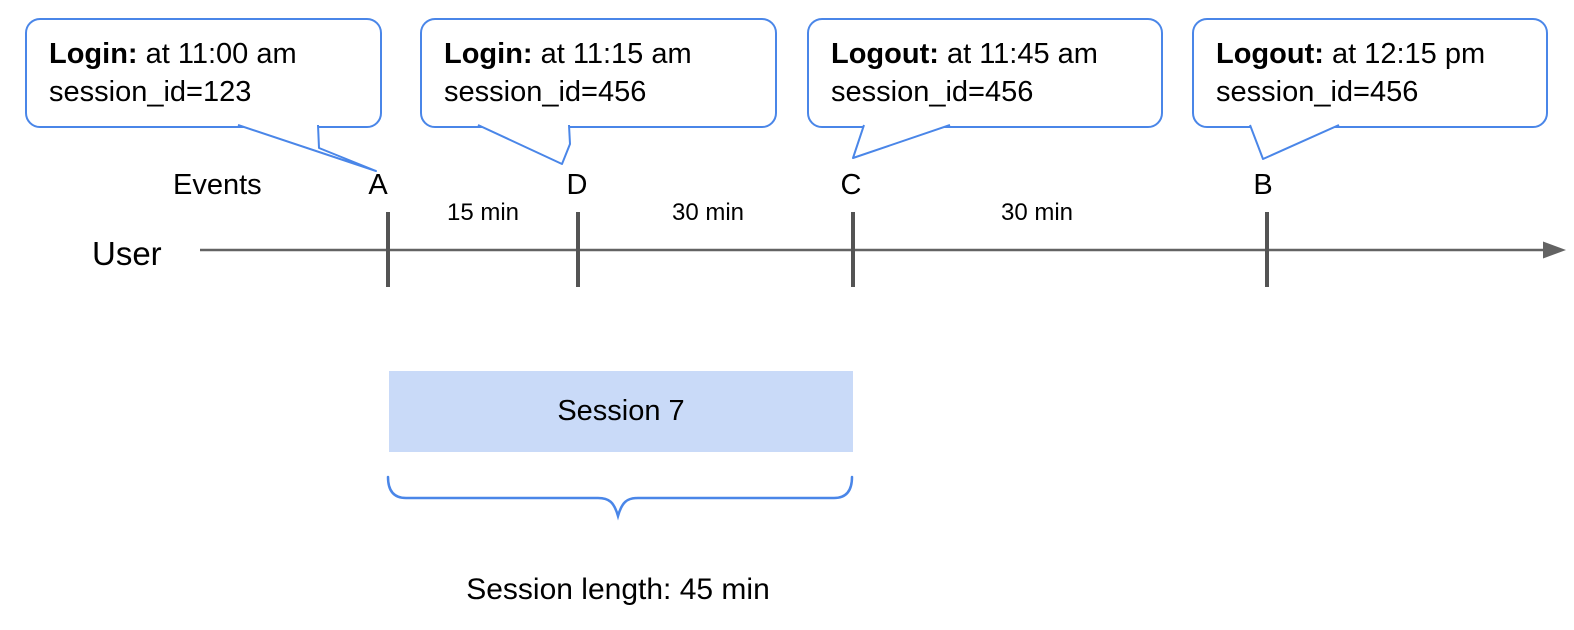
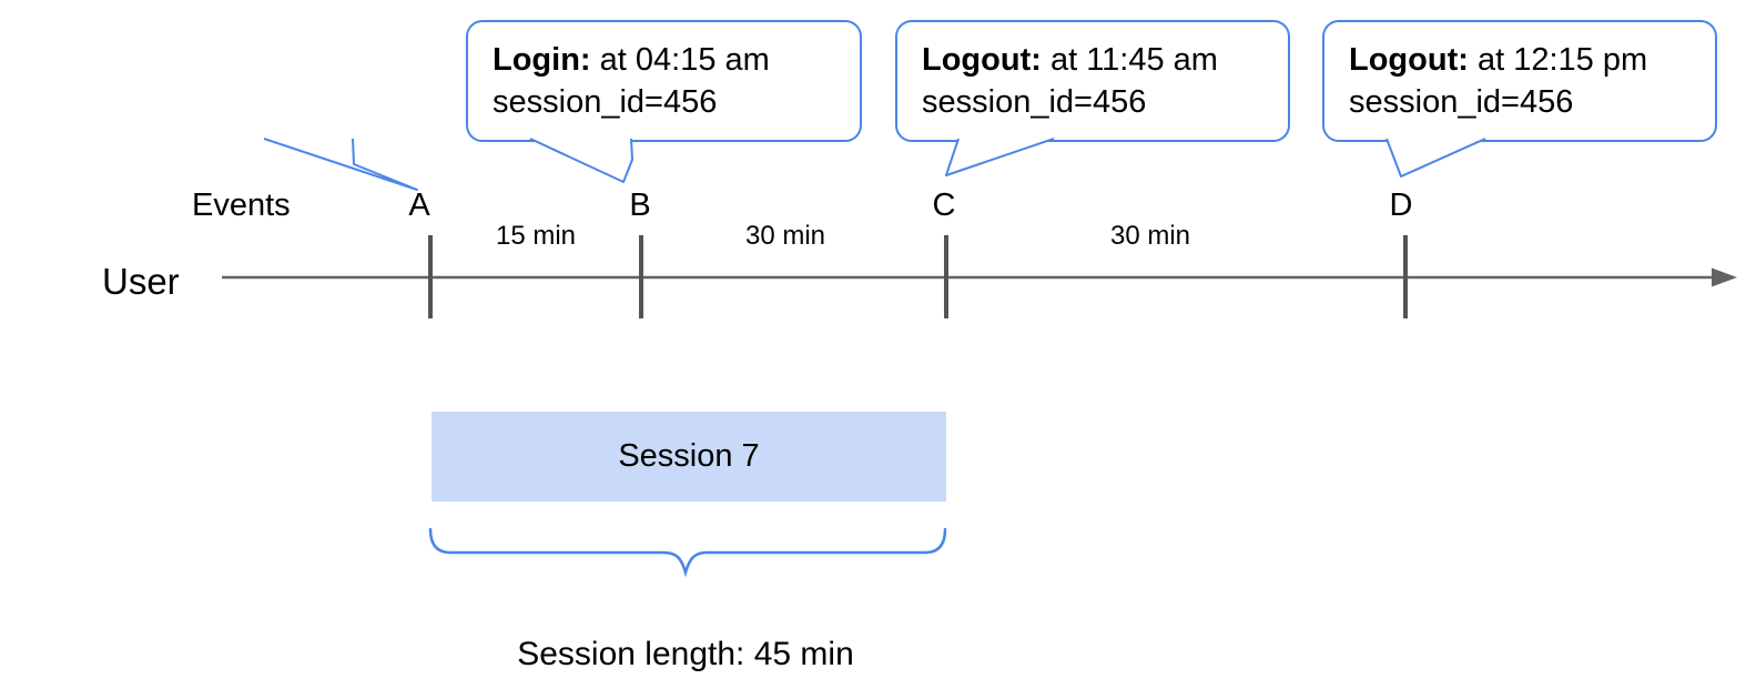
- Login: at 11:00 am
- session_id=123
- Login: at 11:15 am
+ Login: at 04:15 am
  session_id=456
  Logout: at 11:45 am
  session_id=456
  Logout: at 12:15 pm
  session_id=456
  Events
  User
  A
- D
+ B
  C
- B
+ D
  15 min
  30 min
  30 min
  Session 7
  Session length: 45 min
